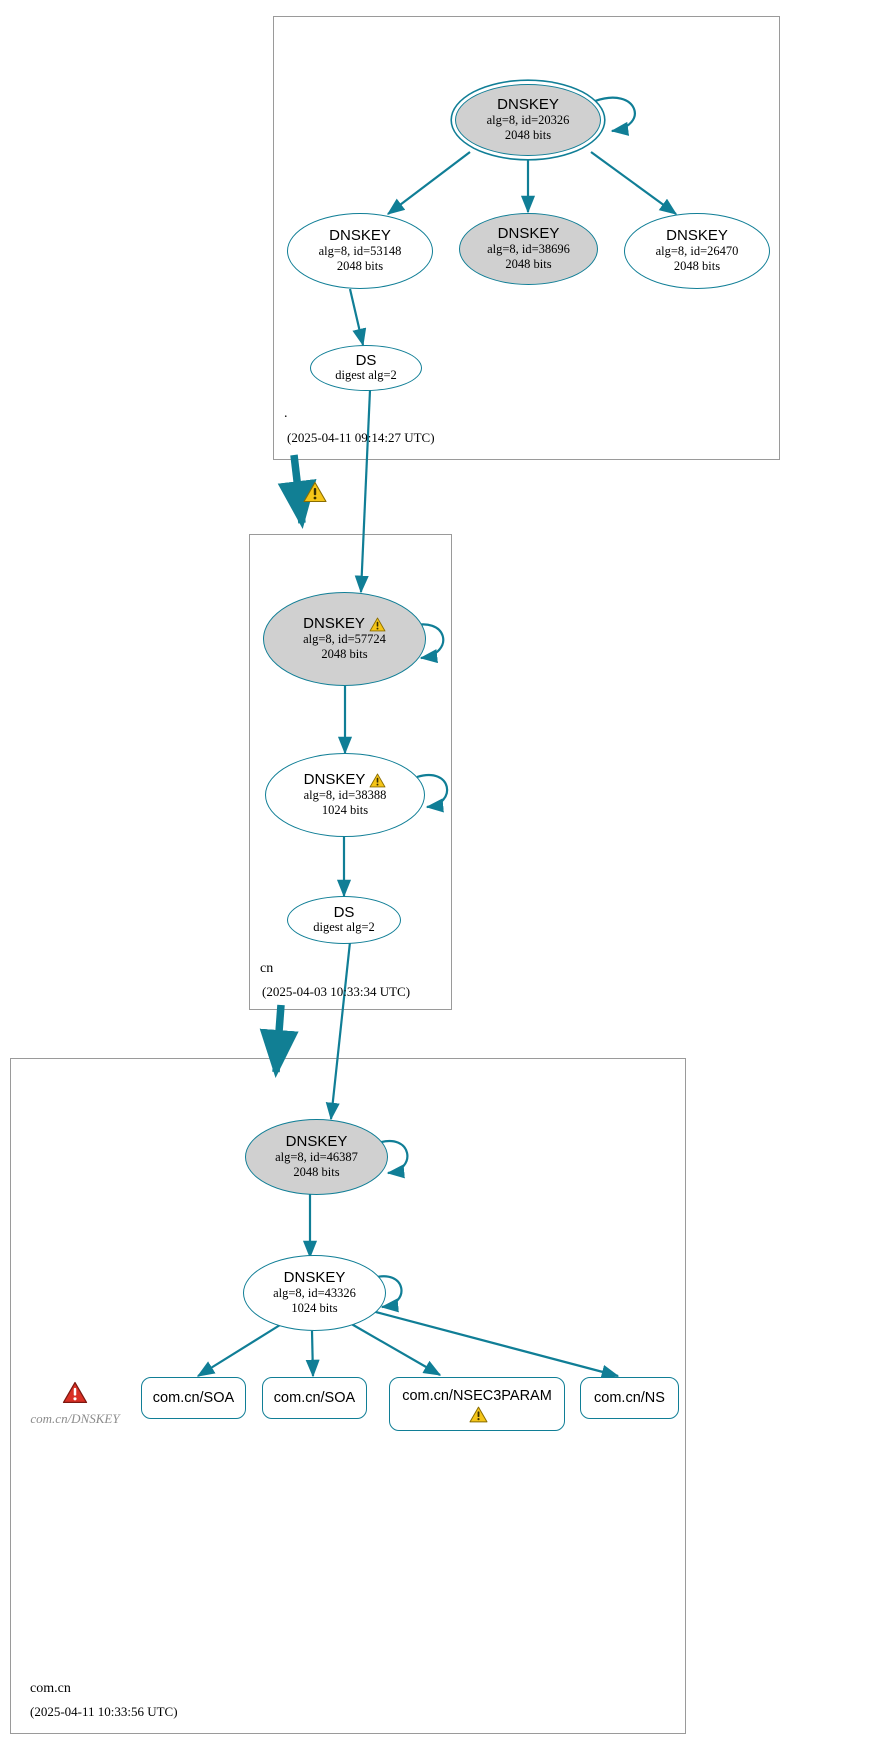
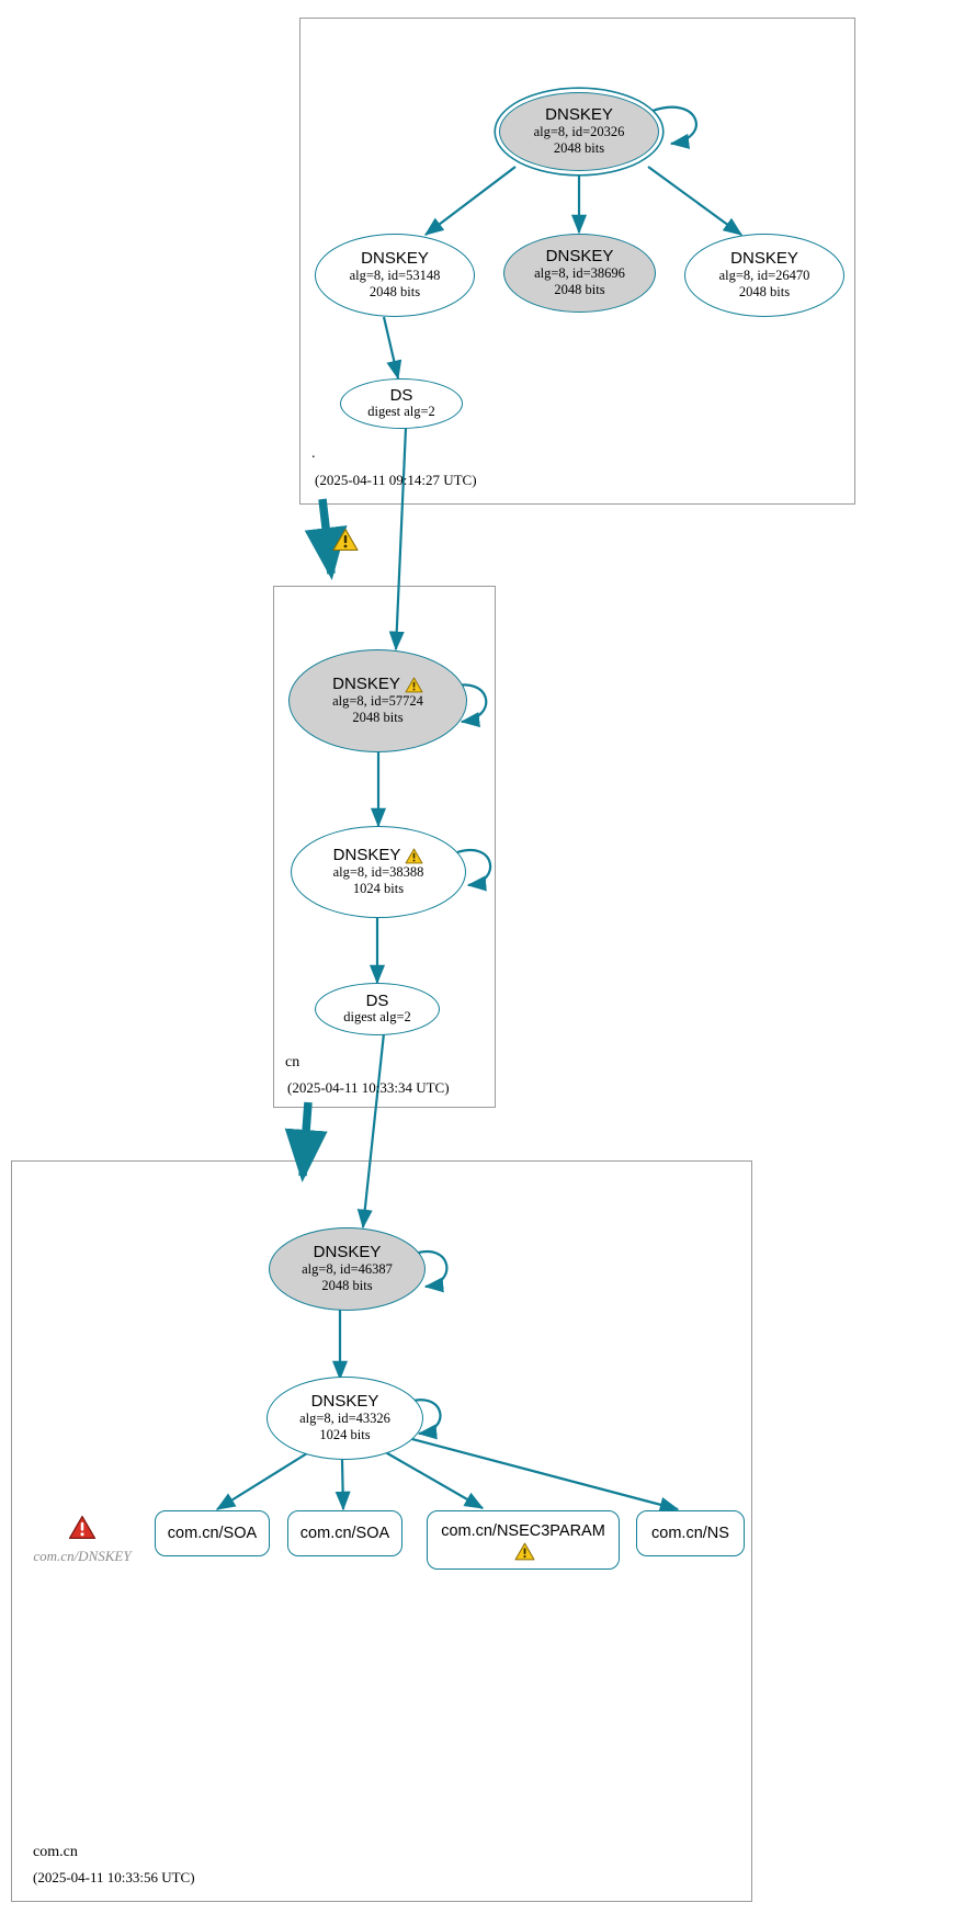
  DNSKEY
  alg=8, id=20326
  2048 bits
  DNSKEY
  alg=8, id=53148
  2048 bits
  DNSKEY
  alg=8, id=38696
  2048 bits
  DNSKEY
  alg=8, id=26470
  2048 bits
  DS
  digest alg=2
  .
  (2025-04-11 09:14:27 UTC)
  DNSKEY
  alg=8, id=57724
  2048 bits
  DNSKEY
  alg=8, id=38388
  1024 bits
  DS
  digest alg=2
  cn
- (2025-04-03 10:33:34 UTC)
+ (2025-04-11 10:33:34 UTC)
  DNSKEY
  alg=8, id=46387
  2048 bits
  DNSKEY
  alg=8, id=43326
  1024 bits
  com.cn/SOA
  com.cn/SOA
  com.cn/NSEC3PARAM
  com.cn/NS
  com.cn/DNSKEY
  com.cn
  (2025-04-11 10:33:56 UTC)
